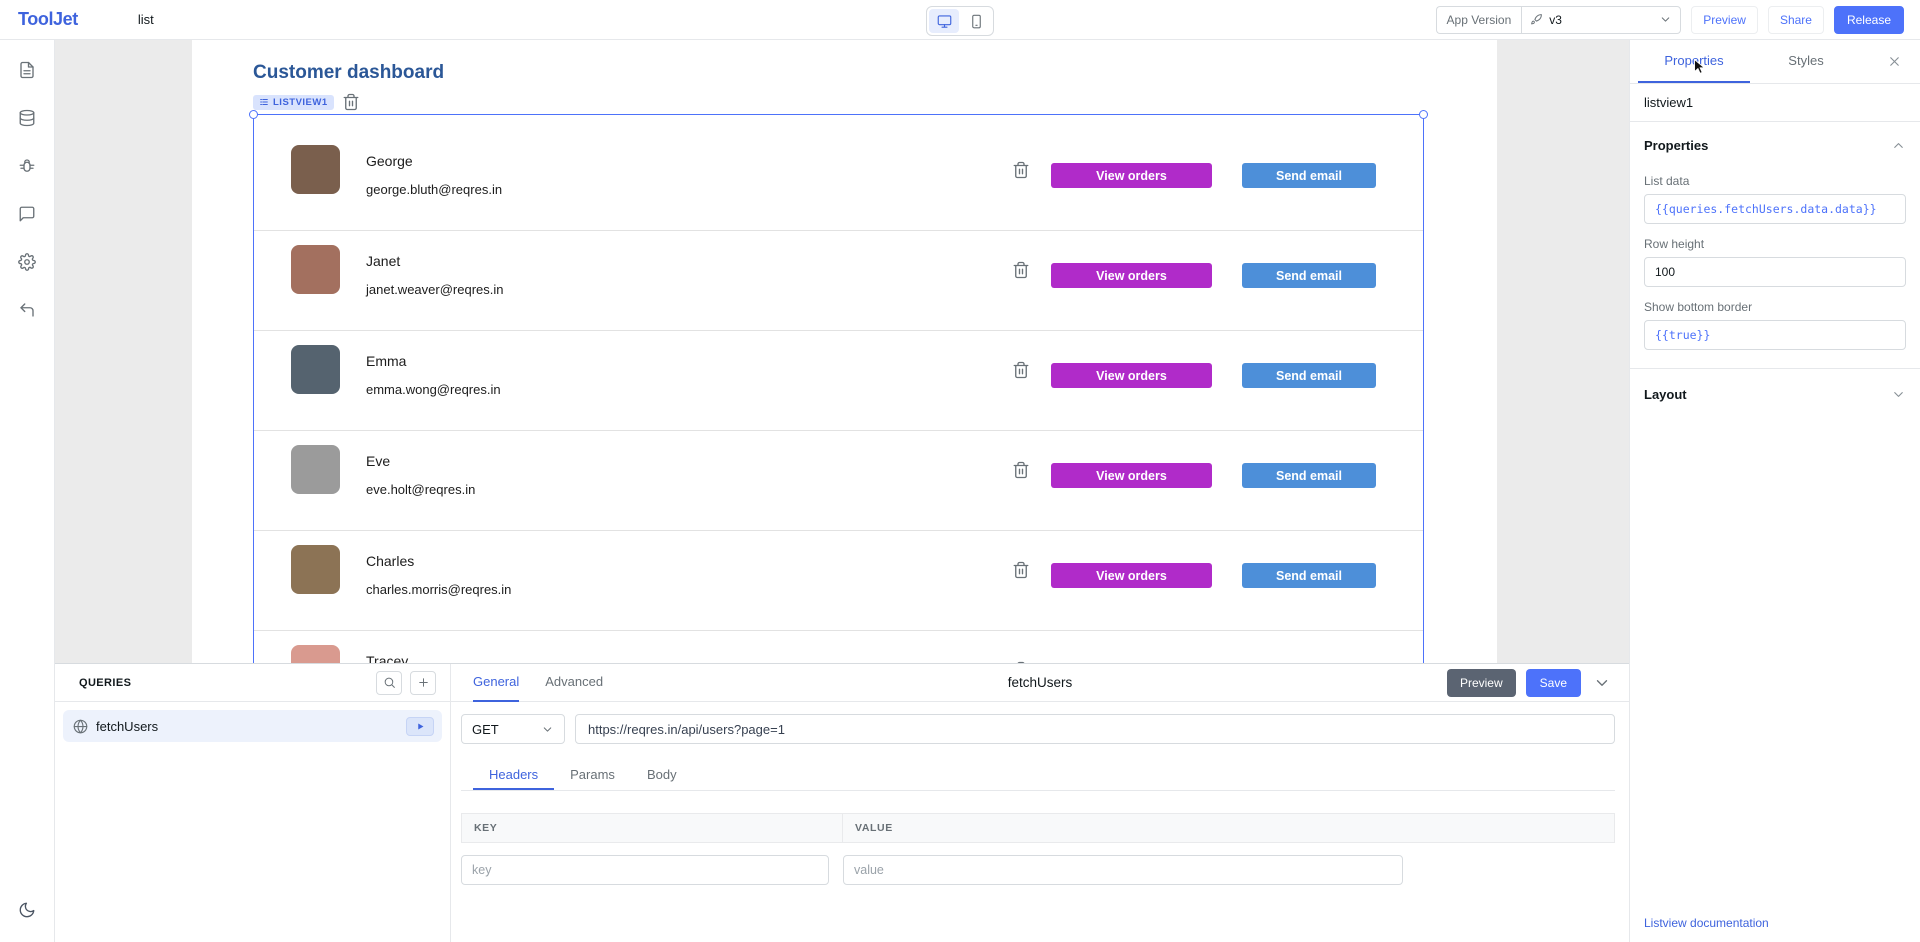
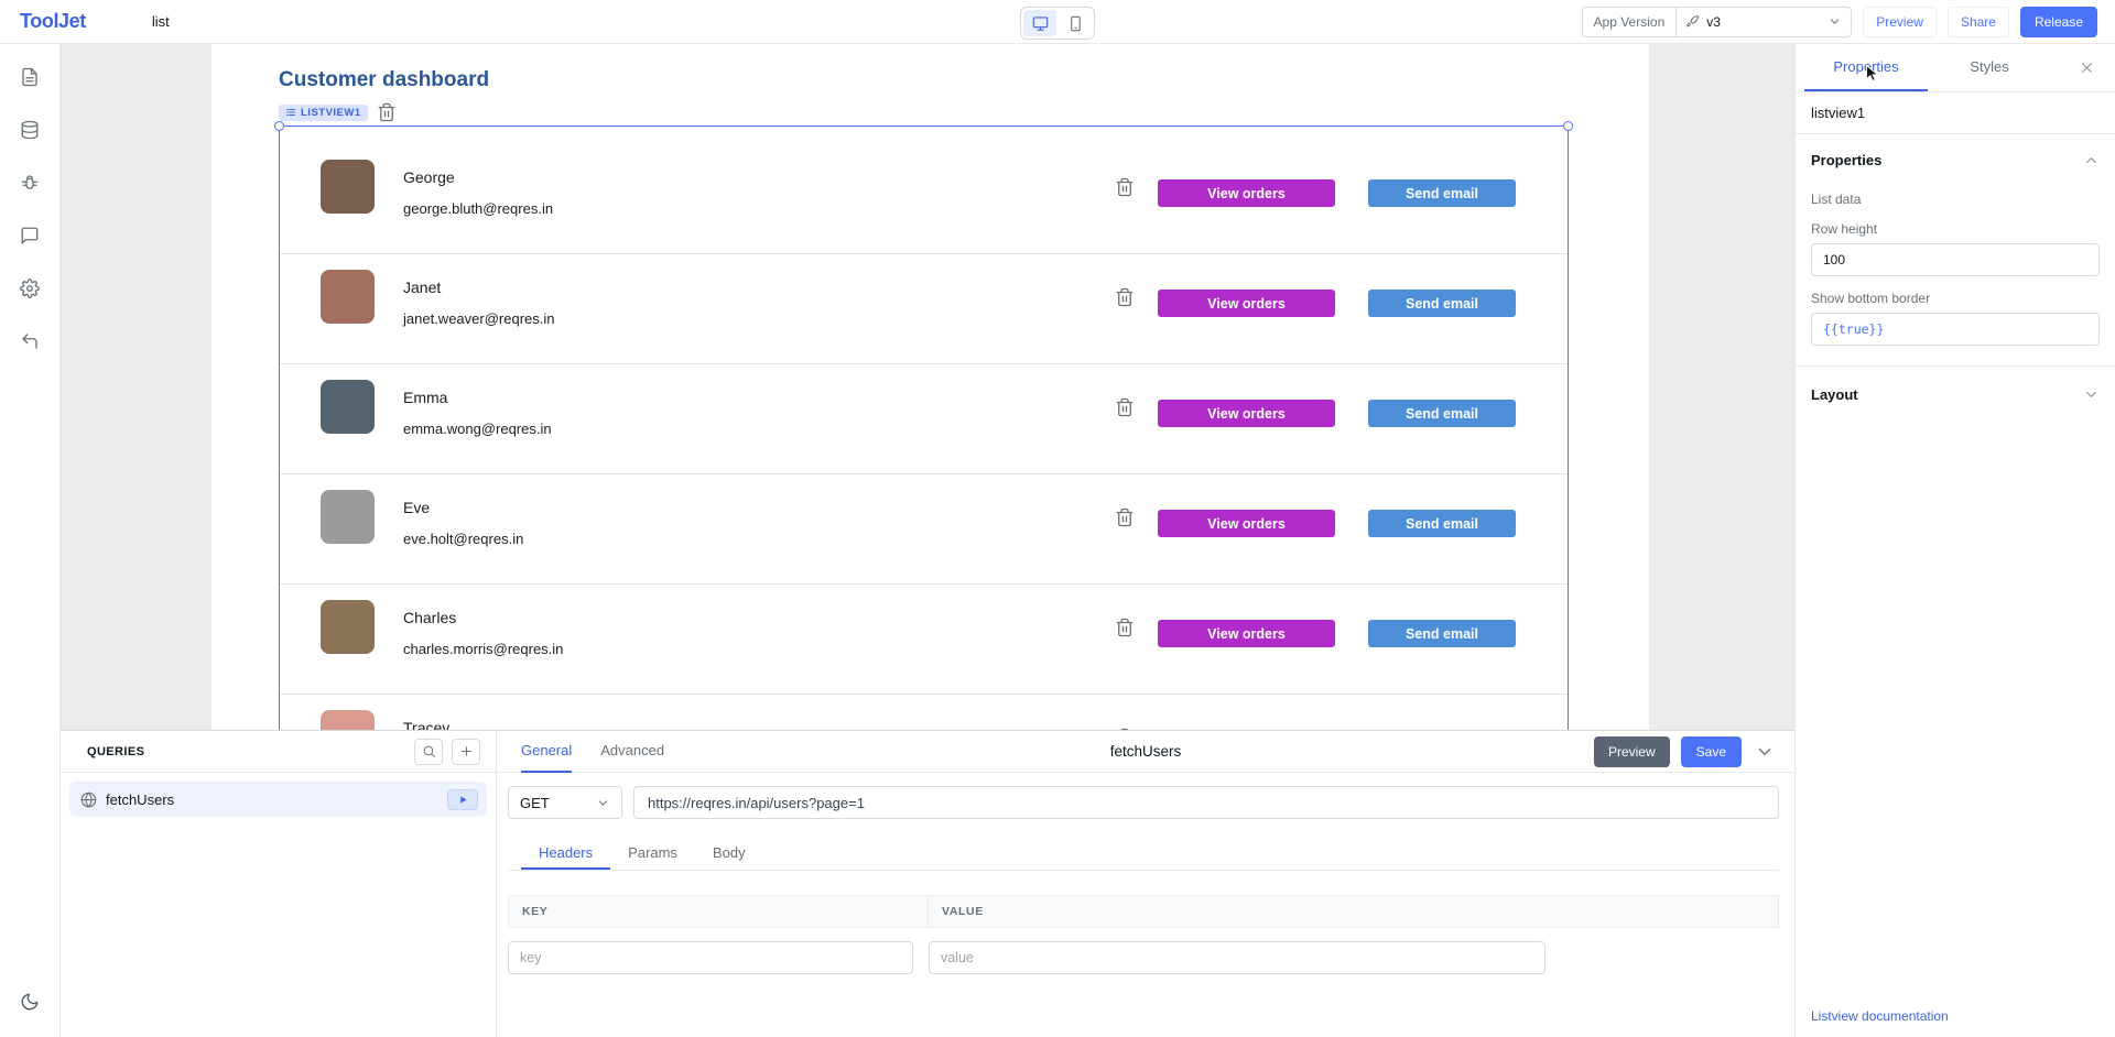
  ToolJet
  list
  App Version
  v3
  Preview
  Share
  Release
  Customer dashboard
  LISTVIEW1
  George
  george.bluth@reqres.in
  View orders
  Send email
  Janet
  janet.weaver@reqres.in
  View orders
  Send email
  Emma
  emma.wong@reqres.in
  View orders
  Send email
  Eve
  eve.holt@reqres.in
  View orders
  Send email
  Charles
  charles.morris@reqres.in
  View orders
  Send email
  Tracey
  QUERIES
  fetchUsers
  General
  Advanced
  fetchUsers
  Preview
  Save
  GET
  https://reqres.in/api/users?page=1
  Headers
  Params
  Body
  KEY
  VALUE
  key
  value
  Proprties
  Styles
  listview1
  Properties
  List data
- {{queries.fetchUsers.data.data}}
  Row height
  100
  Show bottom border
  {{true}}
  Layout
  Listview documentation
